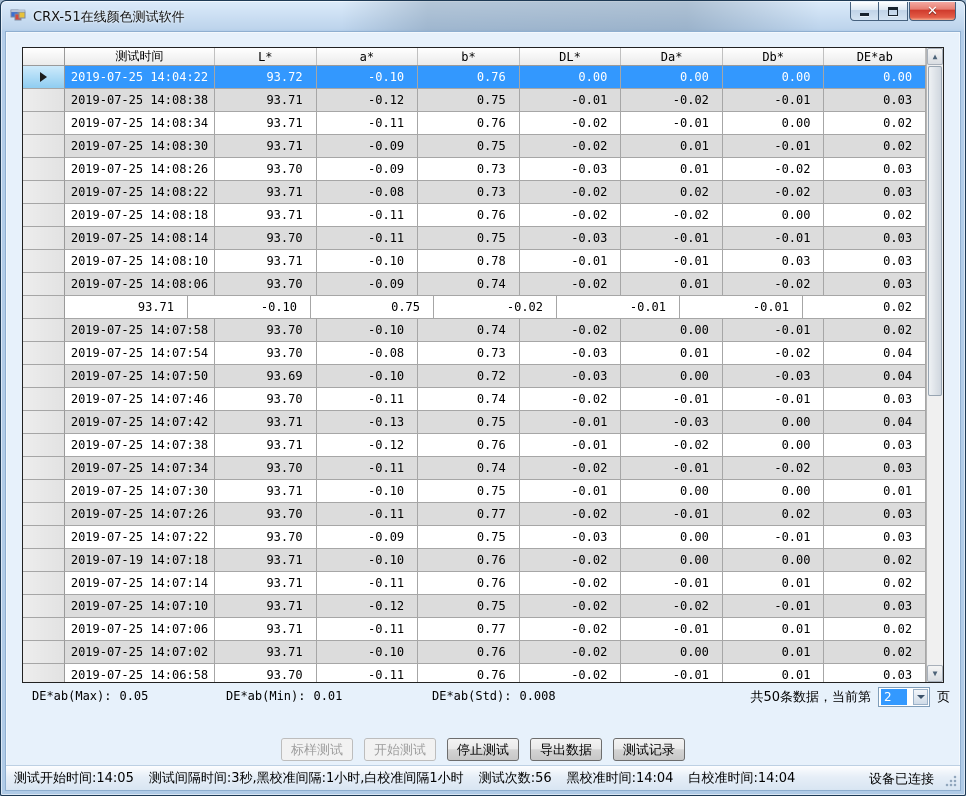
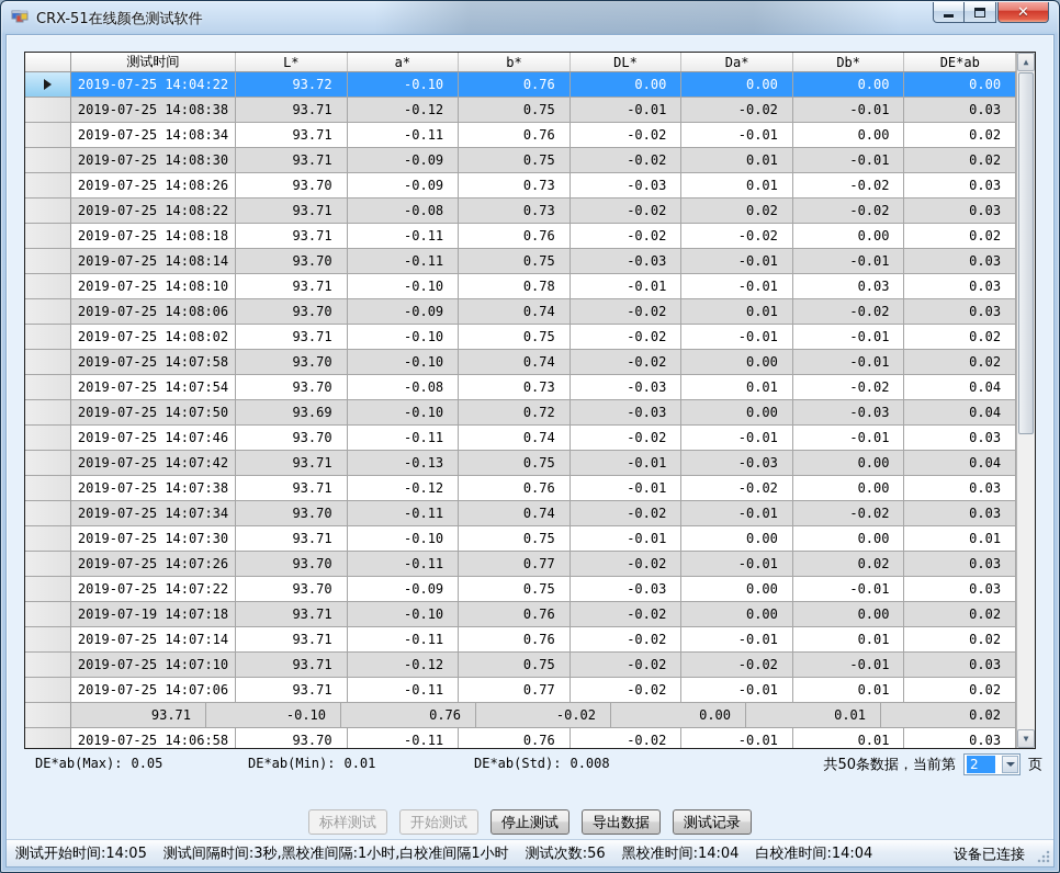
  CRX-51在线颜色测试软件
  ✕
  测试时间
  L*
  a*
  b*
  DL*
  Da*
  Db*
  DE*ab
  2019-07-25 14:04:22
  93.72
  -0.10
  0.76
  0.00
  0.00
  0.00
  0.00
  2019-07-25 14:08:38
  93.71
  -0.12
  0.75
  -0.01
  -0.02
  -0.01
  0.03
  2019-07-25 14:08:34
  93.71
  -0.11
  0.76
  -0.02
  -0.01
  0.00
  0.02
  2019-07-25 14:08:30
  93.71
  -0.09
  0.75
  -0.02
  0.01
  -0.01
  0.02
  2019-07-25 14:08:26
  93.70
  -0.09
  0.73
  -0.03
  0.01
  -0.02
  0.03
  2019-07-25 14:08:22
  93.71
  -0.08
  0.73
  -0.02
  0.02
  -0.02
  0.03
  2019-07-25 14:08:18
  93.71
  -0.11
  0.76
  -0.02
  -0.02
  0.00
  0.02
  2019-07-25 14:08:14
  93.70
  -0.11
  0.75
  -0.03
  -0.01
  -0.01
  0.03
  2019-07-25 14:08:10
  93.71
  -0.10
  0.78
  -0.01
  -0.01
  0.03
  0.03
  2019-07-25 14:08:06
  93.70
  -0.09
  0.74
  -0.02
  0.01
  -0.02
  0.03
+ 2019-07-25 14:08:02
  93.71
  -0.10
  0.75
  -0.02
  -0.01
  -0.01
  0.02
  2019-07-25 14:07:58
  93.70
  -0.10
  0.74
  -0.02
  0.00
  -0.01
  0.02
  2019-07-25 14:07:54
  93.70
  -0.08
  0.73
  -0.03
  0.01
  -0.02
  0.04
  2019-07-25 14:07:50
  93.69
  -0.10
  0.72
  -0.03
  0.00
  -0.03
  0.04
  2019-07-25 14:07:46
  93.70
  -0.11
  0.74
  -0.02
  -0.01
  -0.01
  0.03
  2019-07-25 14:07:42
  93.71
  -0.13
  0.75
  -0.01
  -0.03
  0.00
  0.04
  2019-07-25 14:07:38
  93.71
  -0.12
  0.76
  -0.01
  -0.02
  0.00
  0.03
  2019-07-25 14:07:34
  93.70
  -0.11
  0.74
  -0.02
  -0.01
  -0.02
  0.03
  2019-07-25 14:07:30
  93.71
  -0.10
  0.75
  -0.01
  0.00
  0.00
  0.01
  2019-07-25 14:07:26
  93.70
  -0.11
  0.77
  -0.02
  -0.01
  0.02
  0.03
  2019-07-25 14:07:22
  93.70
  -0.09
  0.75
  -0.03
  0.00
  -0.01
  0.03
  2019-07-19 14:07:18
  93.71
  -0.10
  0.76
  -0.02
  0.00
  0.00
  0.02
  2019-07-25 14:07:14
  93.71
  -0.11
  0.76
  -0.02
  -0.01
  0.01
  0.02
  2019-07-25 14:07:10
  93.71
  -0.12
  0.75
  -0.02
  -0.02
  -0.01
  0.03
  2019-07-25 14:07:06
  93.71
  -0.11
  0.77
  -0.02
  -0.01
  0.01
  0.02
- 2019-07-25 14:07:02
  93.71
  -0.10
  0.76
  -0.02
  0.00
  0.01
  0.02
  2019-07-25 14:06:58
  93.70
  -0.11
  0.76
  -0.02
  -0.01
  0.01
  0.03
  ▲
  ▼
  DE*ab(Max): 0.05
  DE*ab(Min): 0.01
  DE*ab(Std): 0.008
  共50条数据，当前第
  2
  页
  标样测试
  开始测试
  停止测试
  导出数据
  测试记录
  测试开始时间:14:05
  测试间隔时间:3秒,黑校准间隔:1小时,白校准间隔1小时
  测试次数:56
  黑校准时间:14:04
  白校准时间:14:04
  设备已连接
